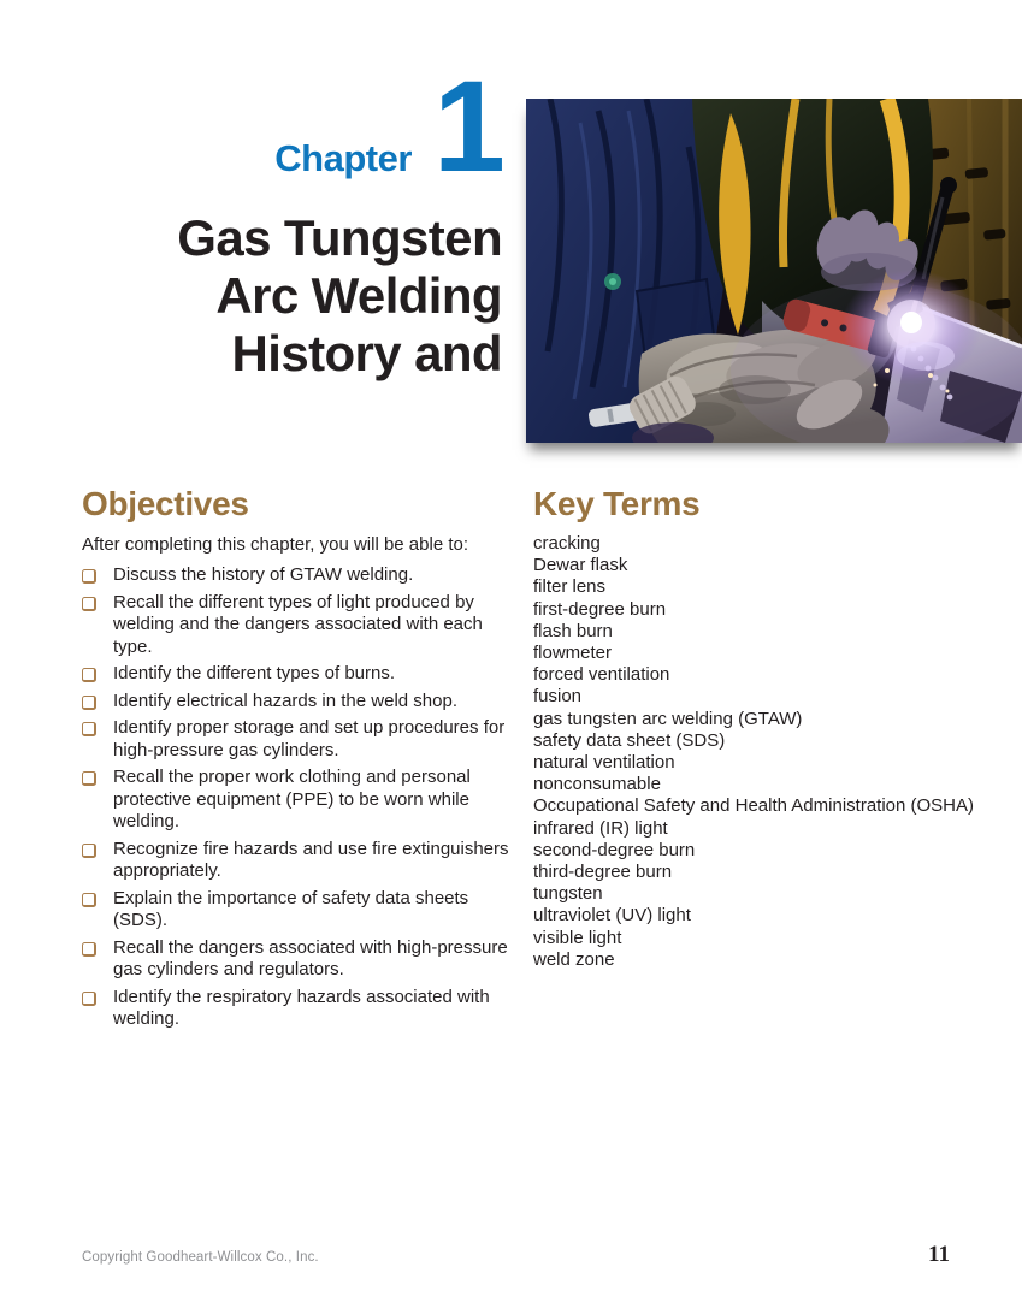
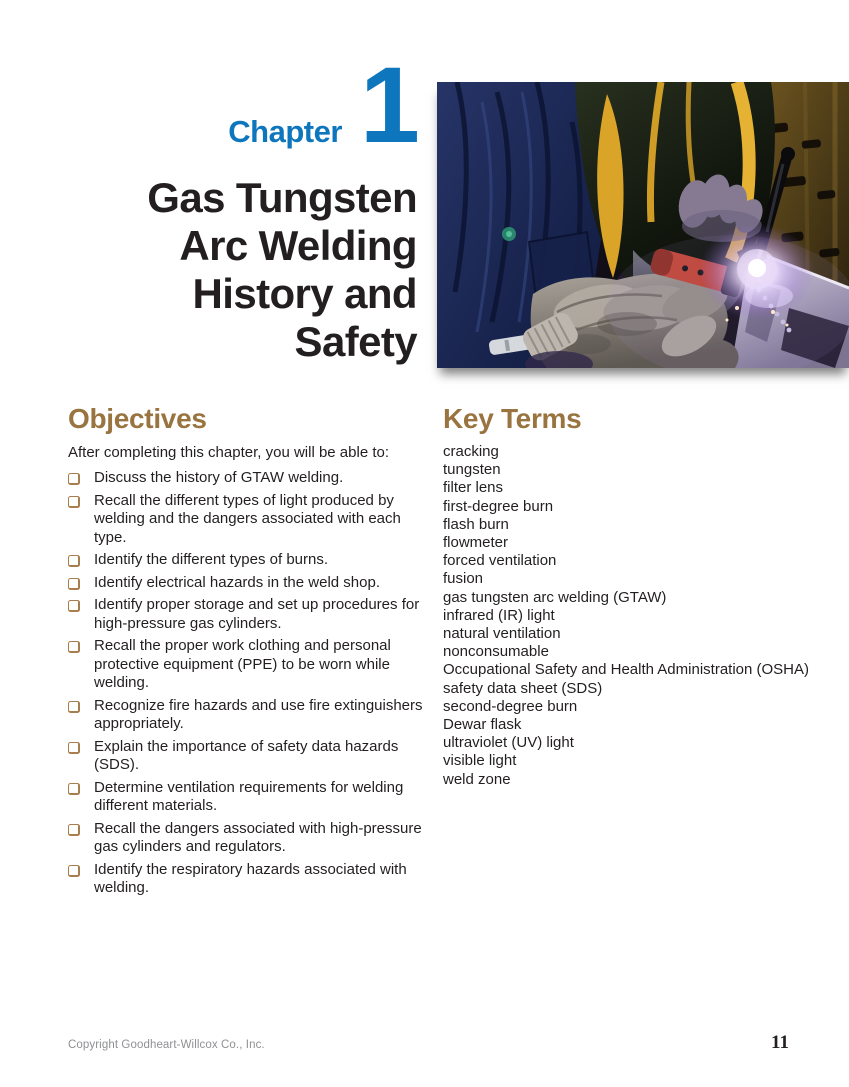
  Chapter
  1
  Gas Tungsten
  Arc Welding
  History and
+ Safety
  Objectives
  After completing this chapter, you will be able to:
  Discuss the history of GTAW welding.
  Recall the different types of light produced by welding and the dangers associated with each type.
  Identify the different types of burns.
  Identify electrical hazards in the weld shop.
  Identify proper storage and set up procedures for high-pressure gas cylinders.
  Recall the proper work clothing and personal protective equipment (PPE) to be worn while welding.
  Recognize fire hazards and use fire extinguishers appropriately.
- Explain the importance of safety data sheets (SDS).
+ Explain the importance of safety data hazards (SDS).
+ Determine ventilation requirements for welding different materials.
  Recall the dangers associated with high-pressure gas cylinders and regulators.
  Identify the respiratory hazards associated with welding.
  Key Terms
  cracking
- Dewar flask
+ tungsten
  filter lens
  first-degree burn
  flash burn
  flowmeter
  forced ventilation
  fusion
  gas tungsten arc welding (GTAW)
- safety data sheet (SDS)
+ infrared (IR) light
  natural ventilation
  nonconsumable
  Occupational Safety and Health Administration (OSHA)
- infrared (IR) light
+ safety data sheet (SDS)
  second-degree burn
- third-degree burn
- tungsten
+ Dewar flask
  ultraviolet (UV) light
  visible light
  weld zone
  Copyright Goodheart-Willcox Co., Inc.
  11
